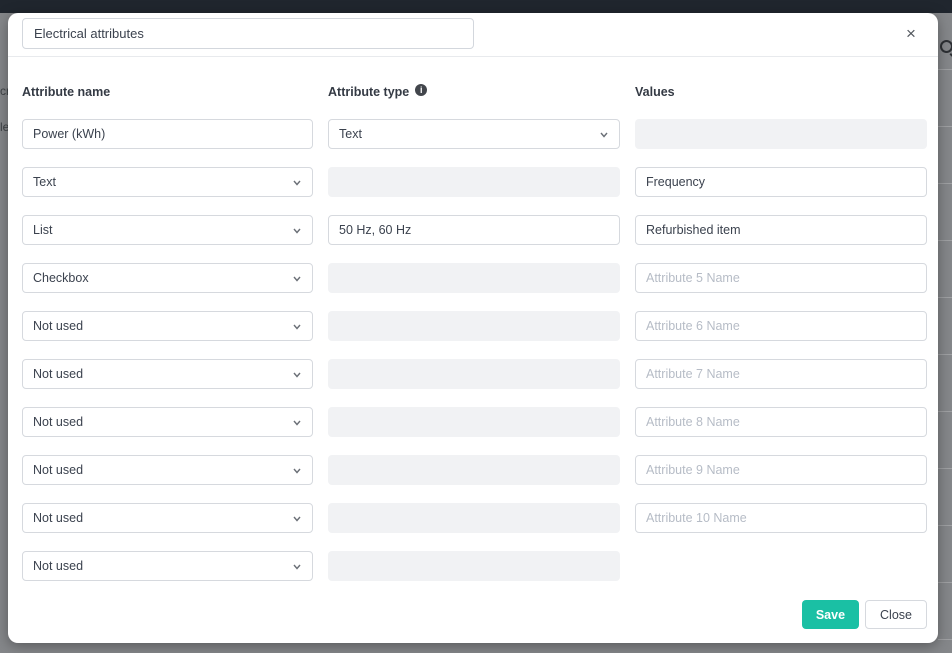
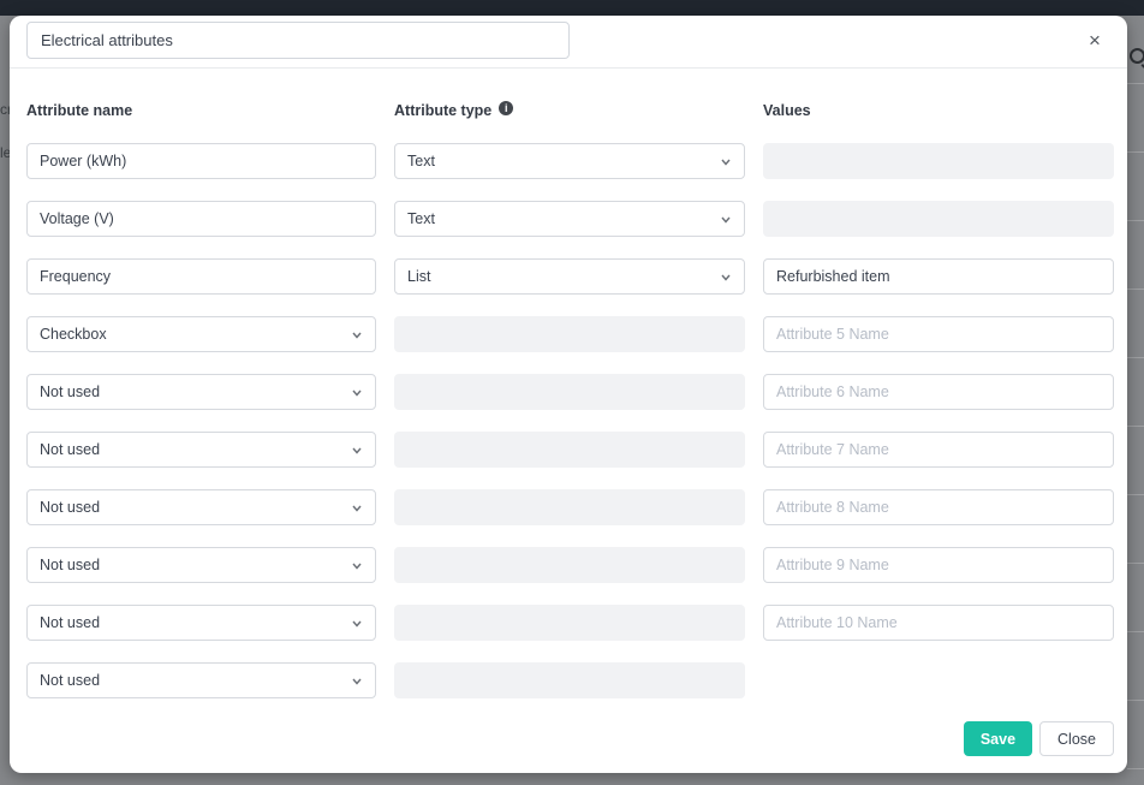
  le
  Electrical attributes
  ×
  Attribute name
  Attribute type
  i
  Values
  Power (kWh)
  Text
+ Voltage (V)
  Text
  Frequency
  List
- 50 Hz, 60 Hz
  Refurbished item
  Checkbox
  Attribute 5 Name
  Not used
  Attribute 6 Name
  Not used
  Attribute 7 Name
  Not used
  Attribute 8 Name
  Not used
  Attribute 9 Name
  Not used
  Attribute 10 Name
  Not used
  Save
  Close
